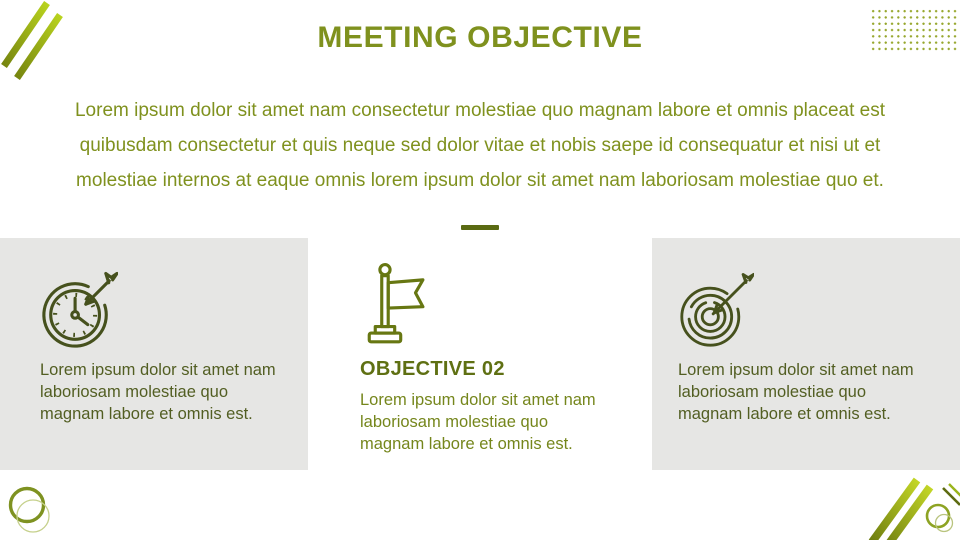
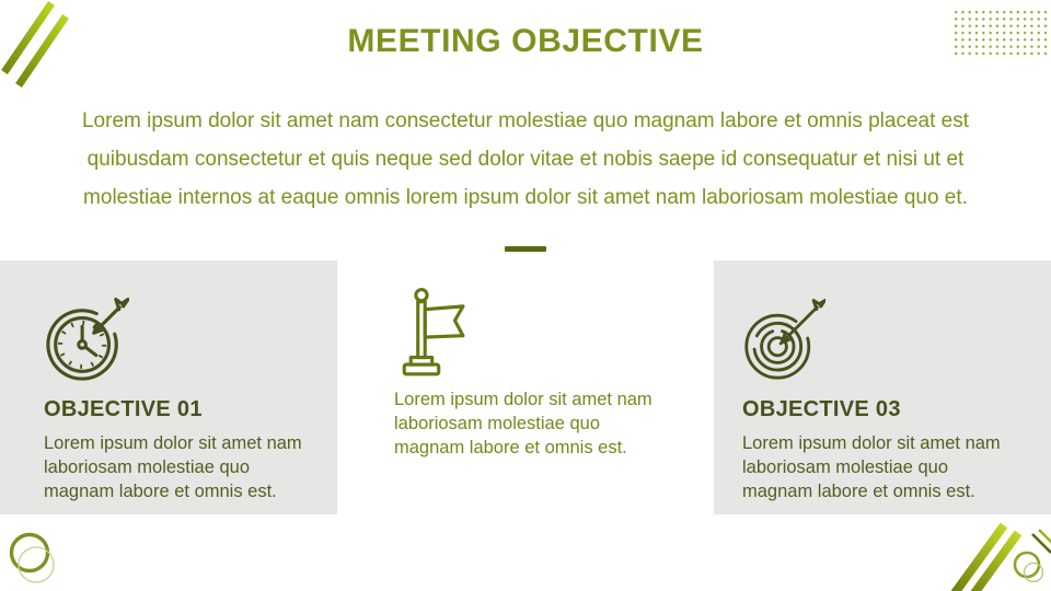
  MEETING OBJECTIVE
  Lorem ipsum dolor sit amet nam consectetur molestiae quo magnam labore et omnis placeat est quibusdam consectetur et quis neque sed dolor vitae et nobis saepe id consequatur et nisi ut et molestiae internos at eaque omnis lorem ipsum dolor sit amet nam laboriosam molestiae quo et.
+ OBJECTIVE 01
  Lorem ipsum dolor sit amet nam laboriosam molestiae quo magnam labore et omnis est.
- OBJECTIVE 02
  Lorem ipsum dolor sit amet nam laboriosam molestiae quo magnam labore et omnis est.
+ OBJECTIVE 03
  Lorem ipsum dolor sit amet nam laboriosam molestiae quo magnam labore et omnis est.
